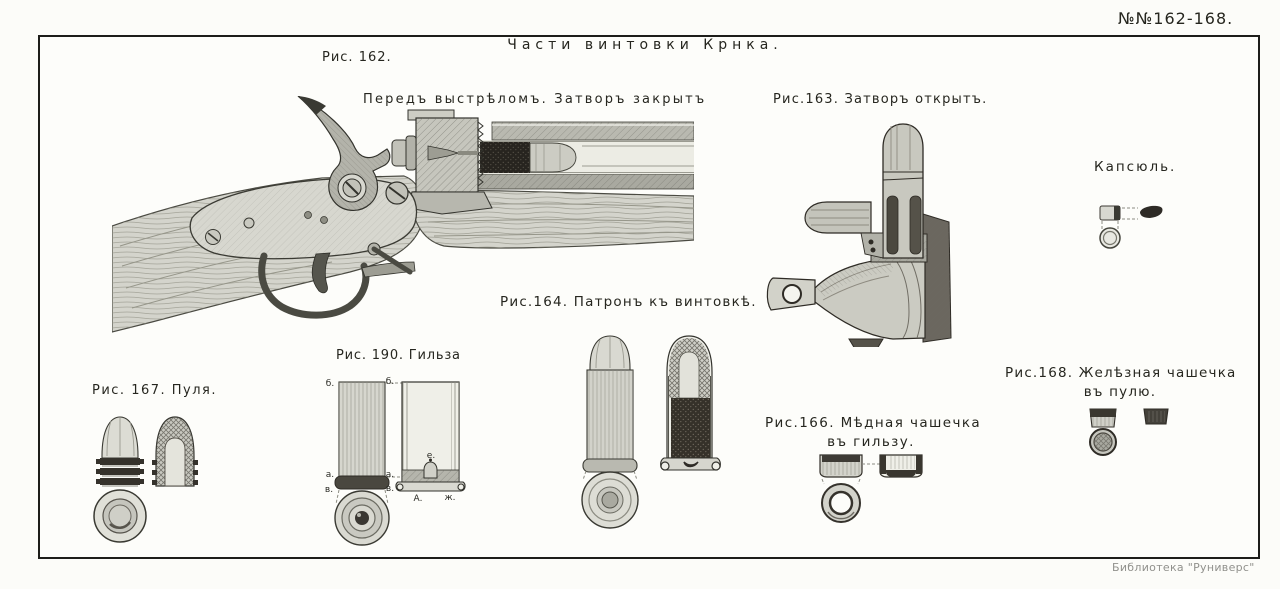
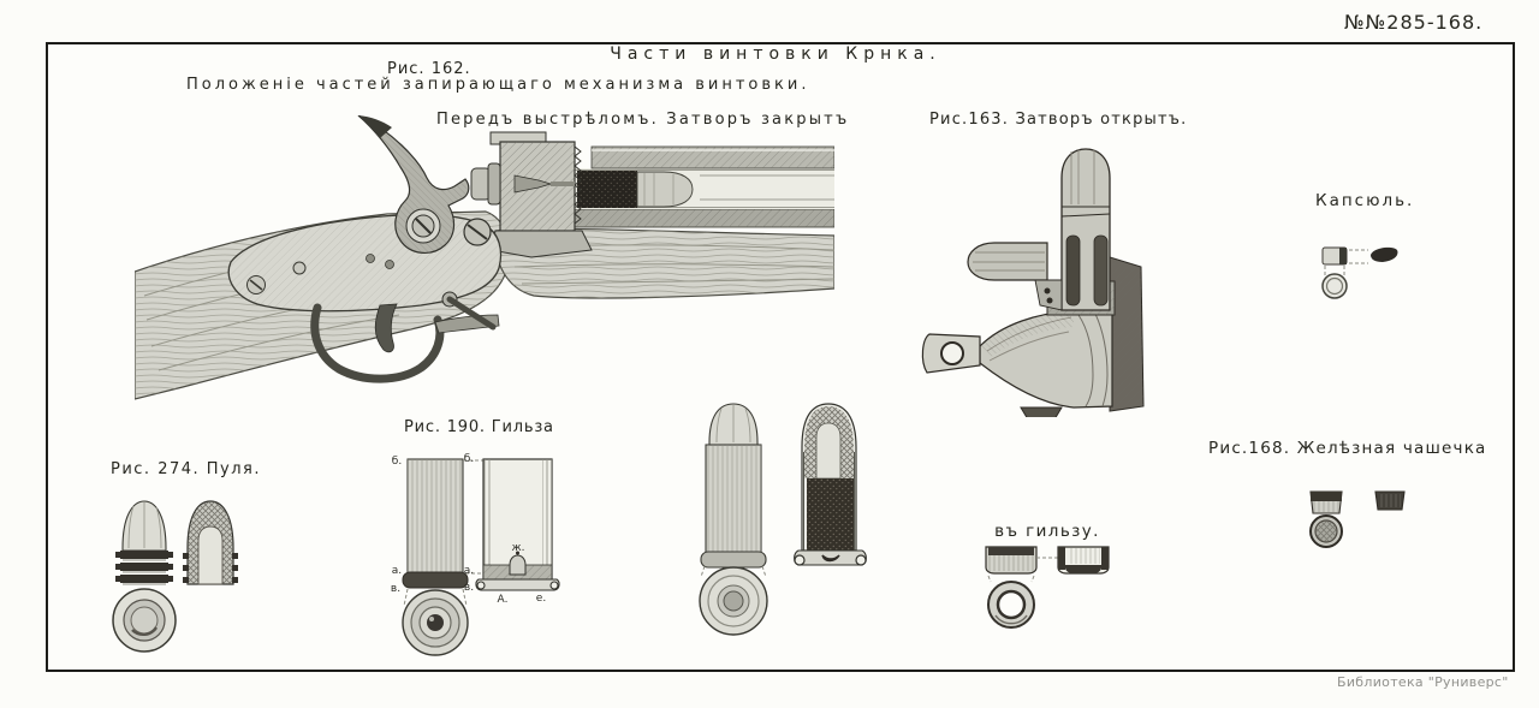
- №№162-168.
+ №№285-168.
  Части винтовки Крнка.
  Рис. 162.
+ Положеніе частей запирающаго механизма винтовки.
  Передъ выстрѣломъ. Затворъ закрытъ
  Рис.163. Затворъ открытъ.
  Капсюль.
- Рис.164. Патронъ къ винтовкѣ.
  Рис. 190. Гильза
- Рис. 167. Пуля.
+ Рис. 274. Пуля.
- Рис.166. Мѣдная чашечка
  въ гильзу.
  Рис.168. Желѣзная чашечка
- въ пулю.
  Библиотека "Руниверс"
  б.
  б.
  а.
  а.
  в.
  в.
- е.
+ ж.
  А.
- ж.
+ е.
